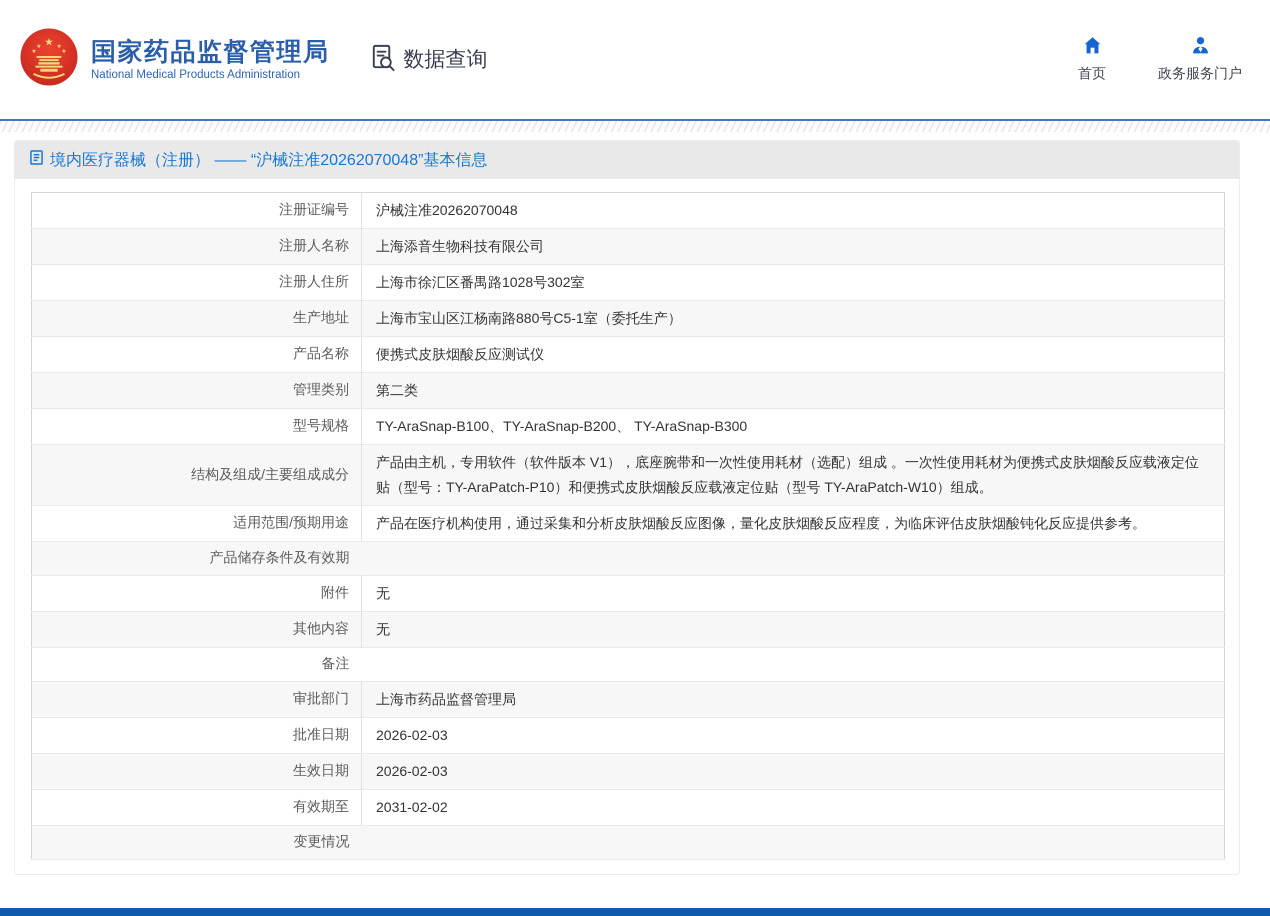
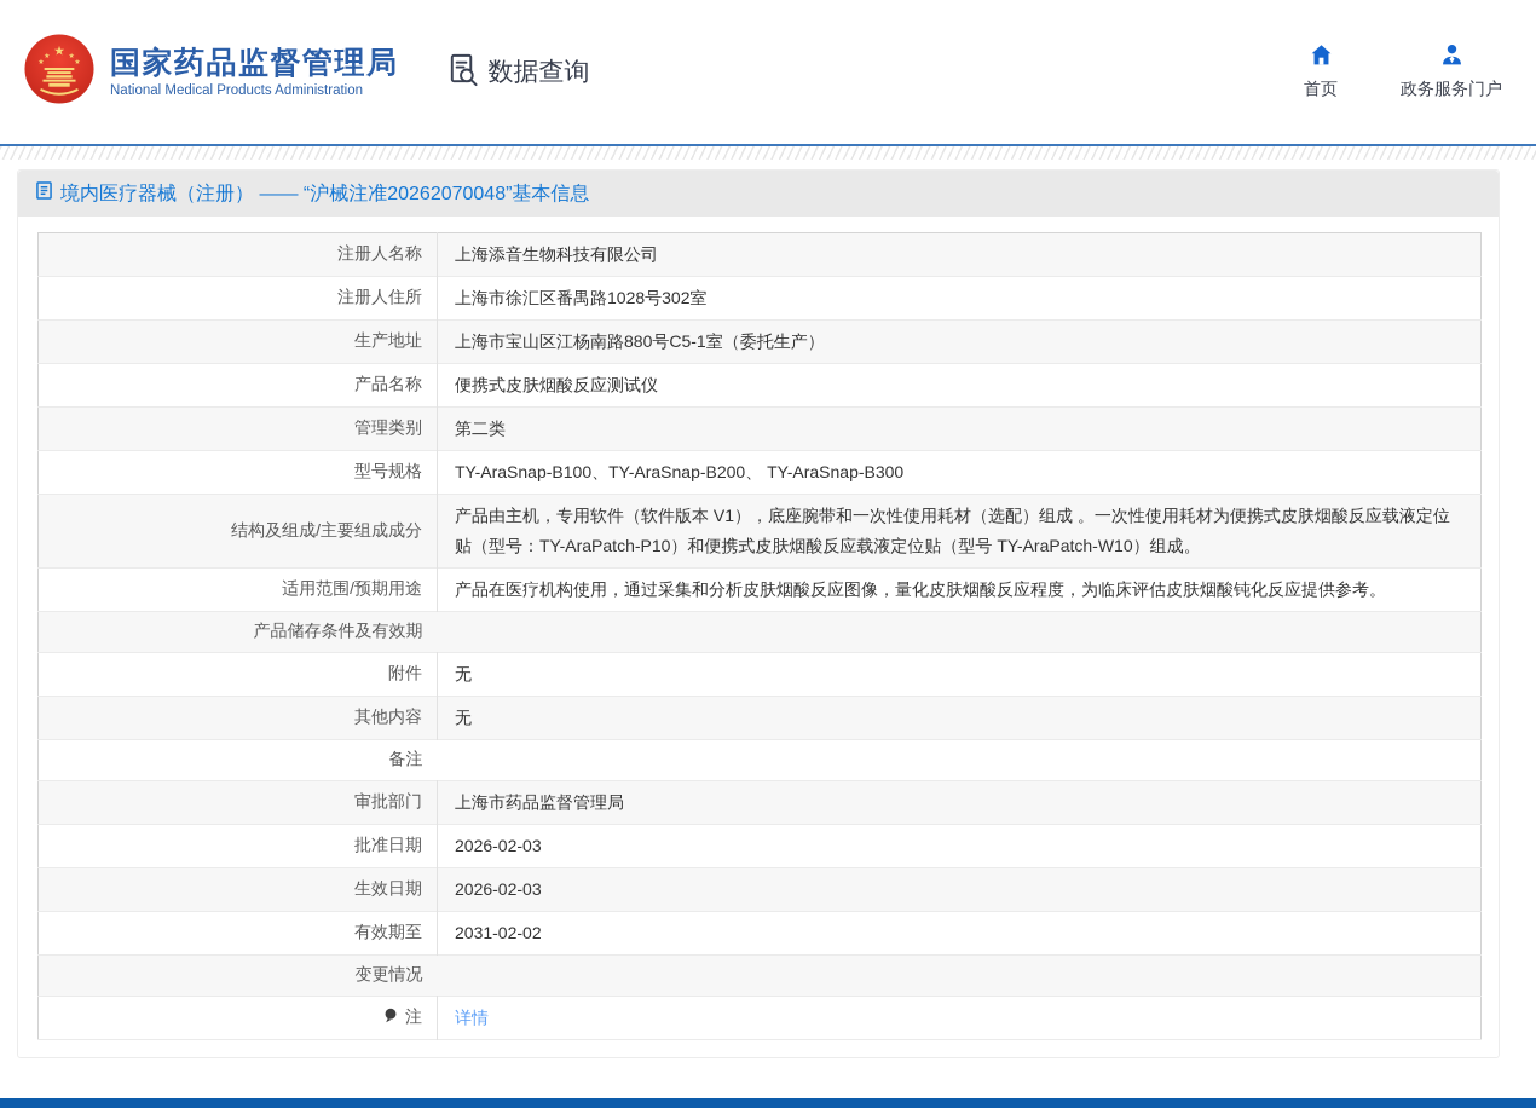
  ★
  国家药品监督管理局
  National Medical Products Administration
  数据查询
  首页
  政务服务门户
  境内医疗器械（注册） —— “沪械注准20262070048”基本信息
- 注册证编号	沪械注准20262070048
  注册人名称	上海添音生物科技有限公司
  注册人住所	上海市徐汇区番禺路1028号302室
  生产地址	上海市宝山区江杨南路880号C5-1室（委托生产）
  产品名称	便携式皮肤烟酸反应测试仪
  管理类别	第二类
  型号规格	TY-AraSnap-B100、TY-AraSnap-B200、 TY-AraSnap-B300
  结构及组成/主要组成成分	产品由主机，专用软件（软件版本 V1），底座腕带和一次性使用耗材（选配）组成 。一次性使用耗材为便携式皮肤烟酸反应载液定位贴（型号：TY-AraPatch-P10）和便携式皮肤烟酸反应载液定位贴（型号 TY-AraPatch-W10）组成。
  适用范围/预期用途	产品在医疗机构使用，通过采集和分析皮肤烟酸反应图像，量化皮肤烟酸反应程度，为临床评估皮肤烟酸钝化反应提供参考。
  产品储存条件及有效期
  附件	无
  其他内容	无
  备注
  审批部门	上海市药品监督管理局
  批准日期	2026-02-03
  生效日期	2026-02-03
  有效期至	2031-02-02
  变更情况
+ 注	详情
